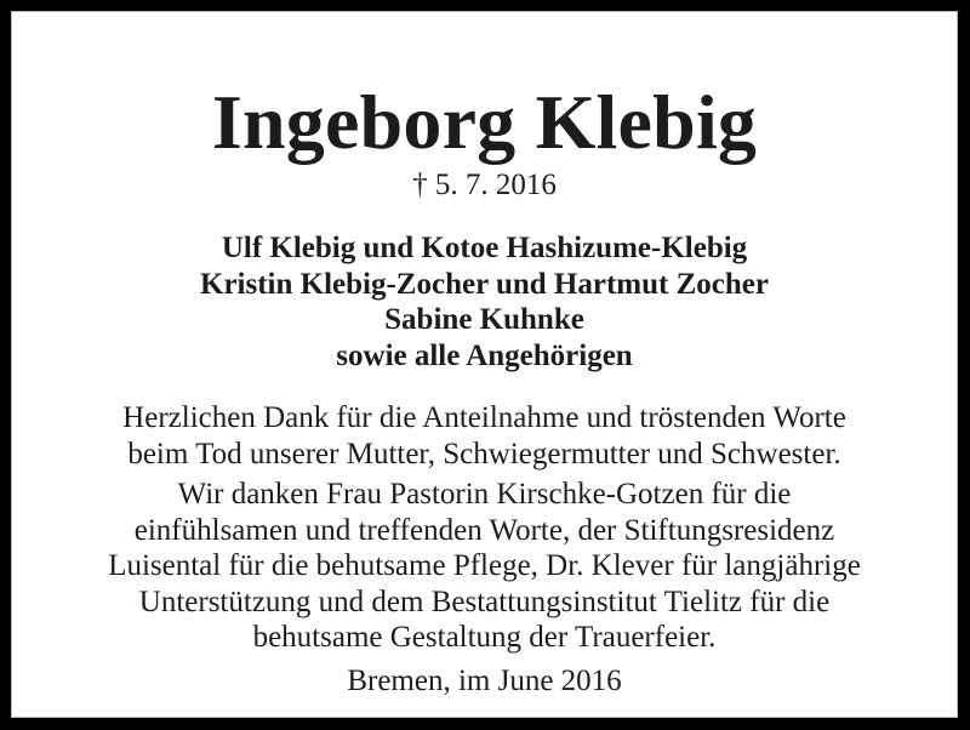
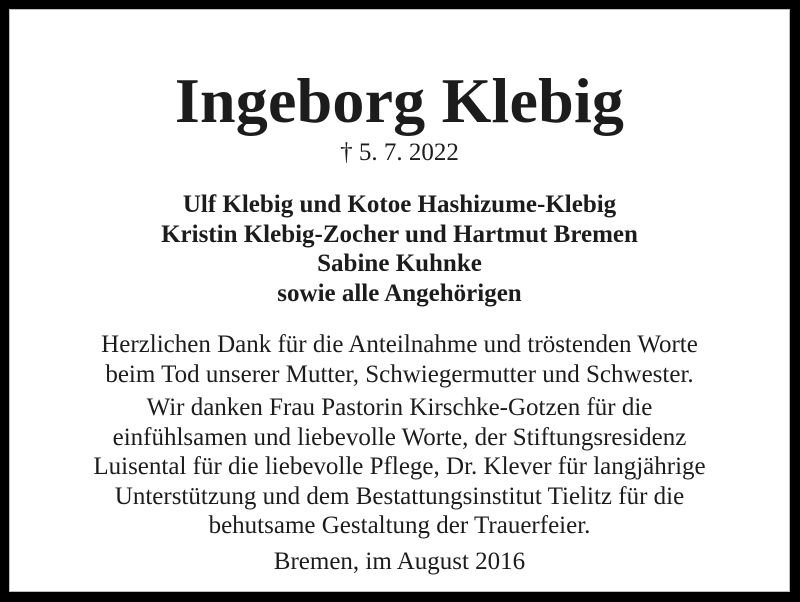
  Ingeborg Klebig
- † 5. 7. 2016
+ † 5. 7. 2022
  Ulf Klebig und Kotoe Hashizume-Klebig
- Kristin Klebig-Zocher und Hartmut Zocher
+ Kristin Klebig-Zocher und Hartmut Bremen
  Sabine Kuhnke
  sowie alle Angehörigen
  Herzlichen Dank für die Anteilnahme und tröstenden Worte
  beim Tod unserer Mutter, Schwiegermutter und Schwester.
  Wir danken Frau Pastorin Kirschke-Gotzen für die
- einfühlsamen und treffenden Worte, der Stiftungsresidenz
+ einfühlsamen und liebevolle Worte, der Stiftungsresidenz
- Luisental für die behutsame Pflege, Dr. Klever für langjährige
+ Luisental für die liebevolle Pflege, Dr. Klever für langjährige
  Unterstützung und dem Bestattungsinstitut Tielitz für die
  behutsame Gestaltung der Trauerfeier.
- Bremen, im June 2016
+ Bremen, im August 2016
